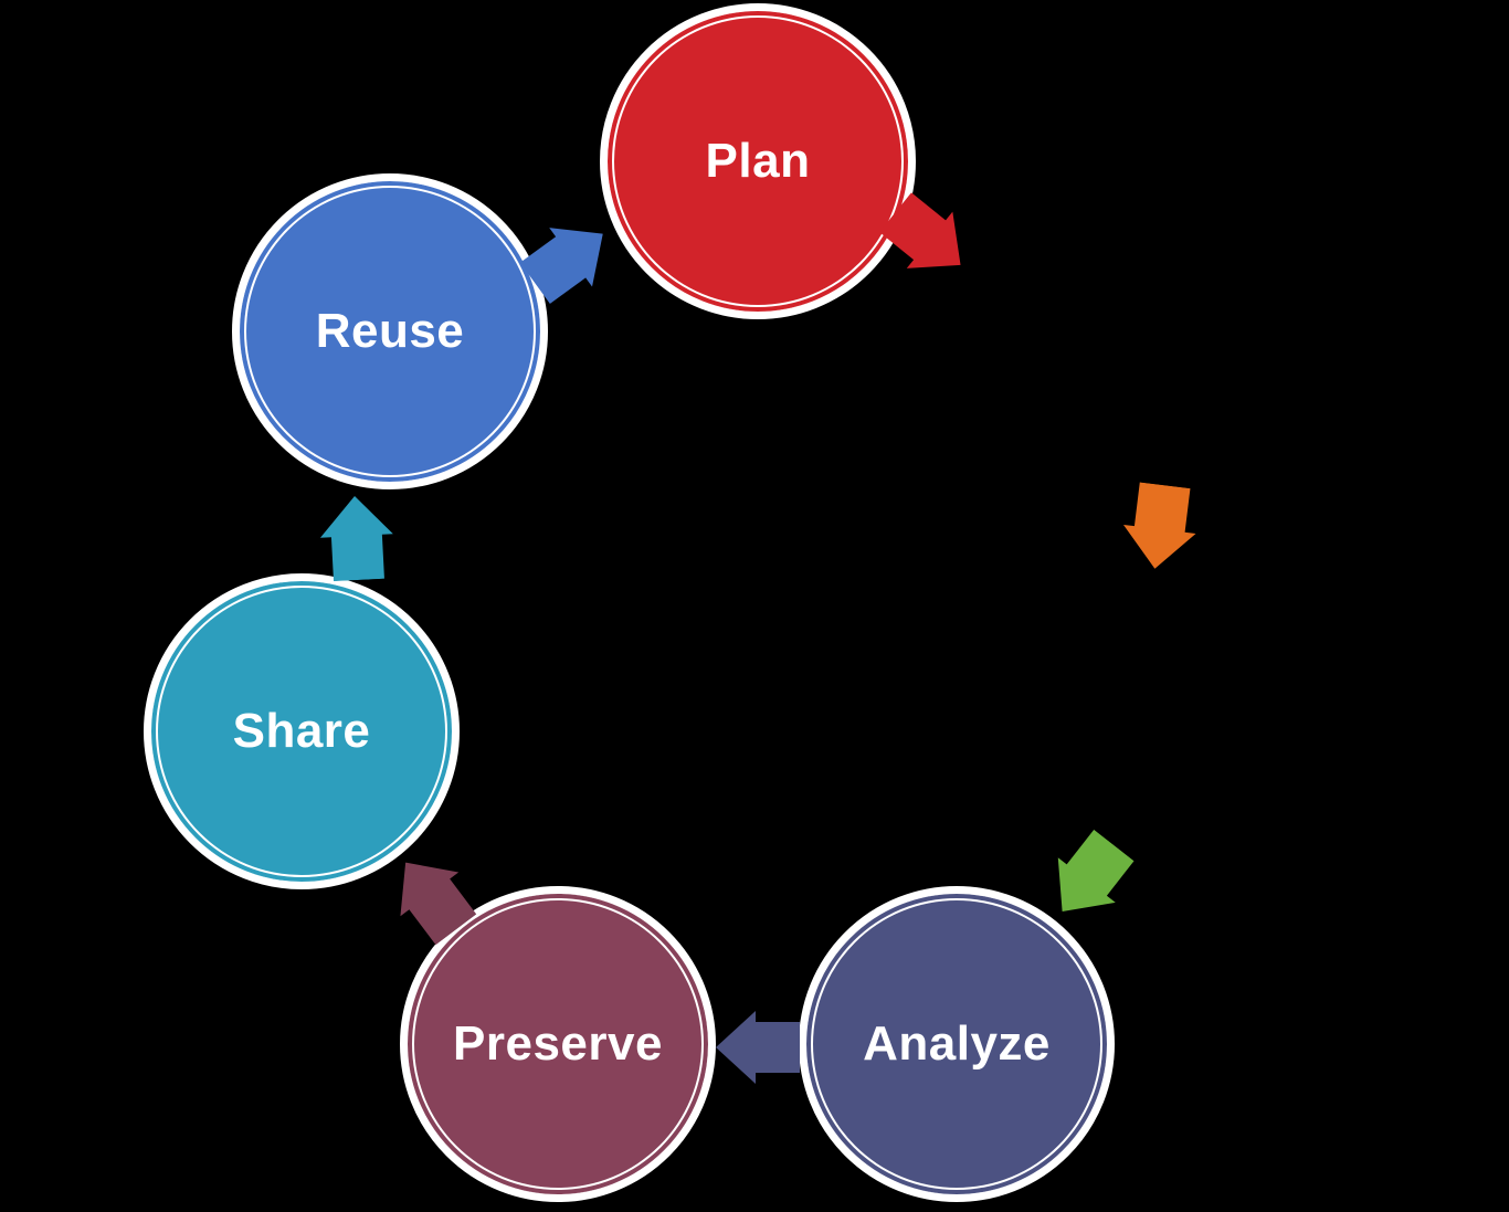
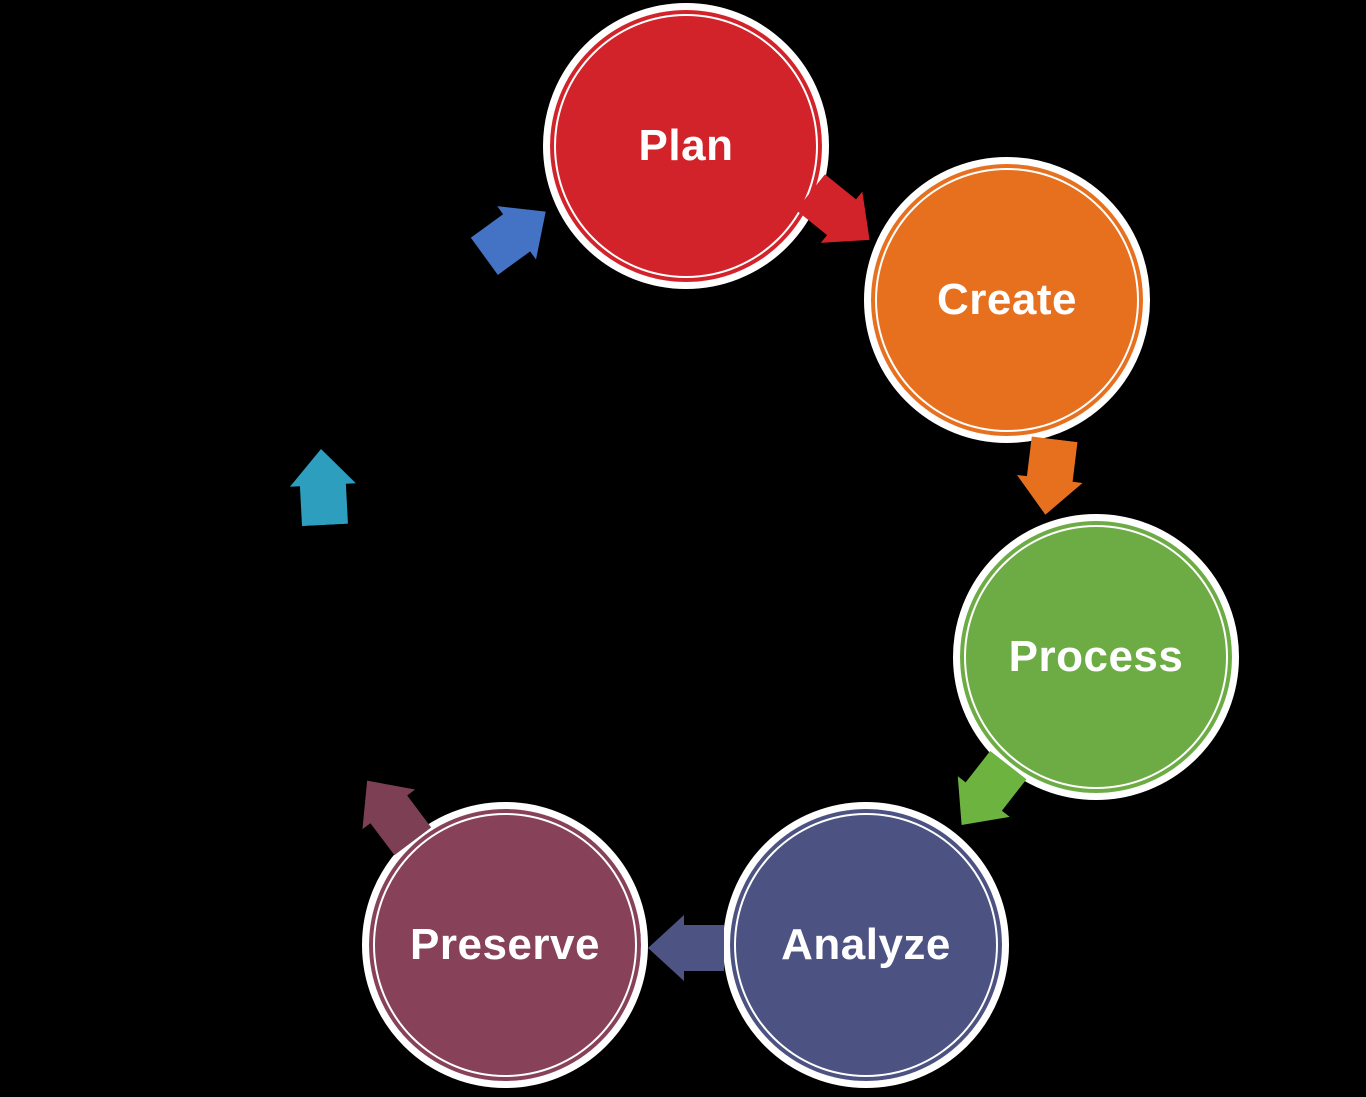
  Plan
+ Create
+ Process
  Analyze
  Preserve
- Share
- Reuse
